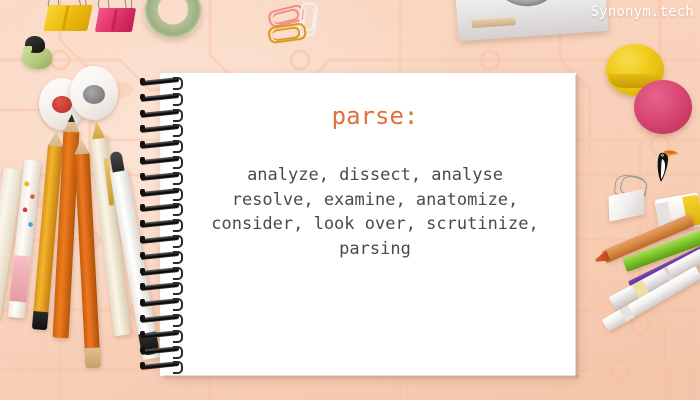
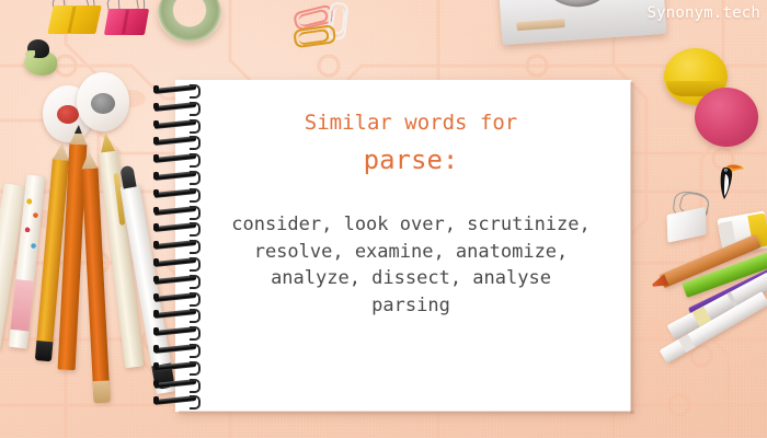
+ Similar words for
  parse:
- analyze, dissect, analyse
+ consider, look over, scrutinize,
  resolve, examine, anatomize,
- consider, look over, scrutinize,
+ analyze, dissect, analyse
  parsing
  Synonym.tech
